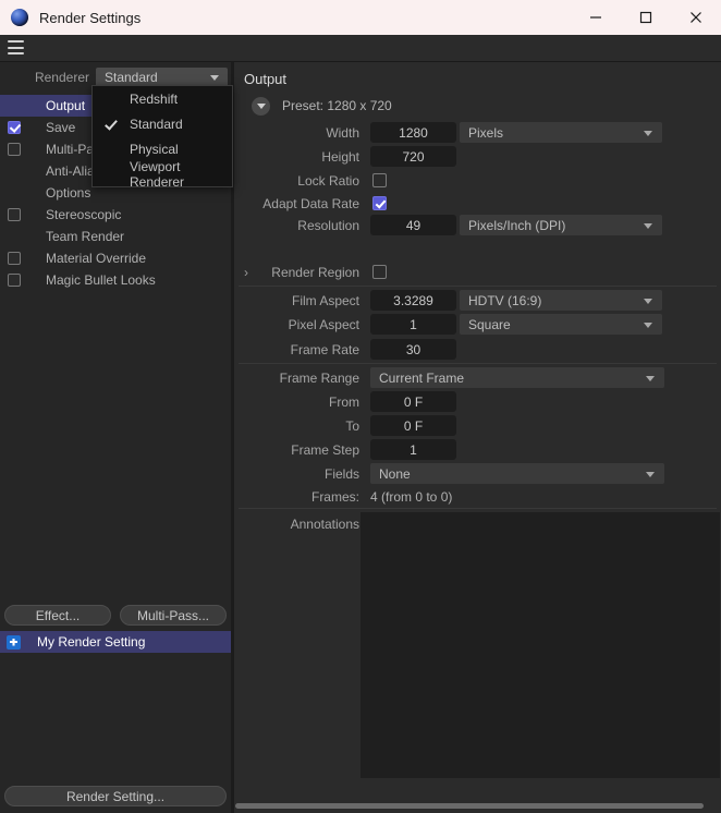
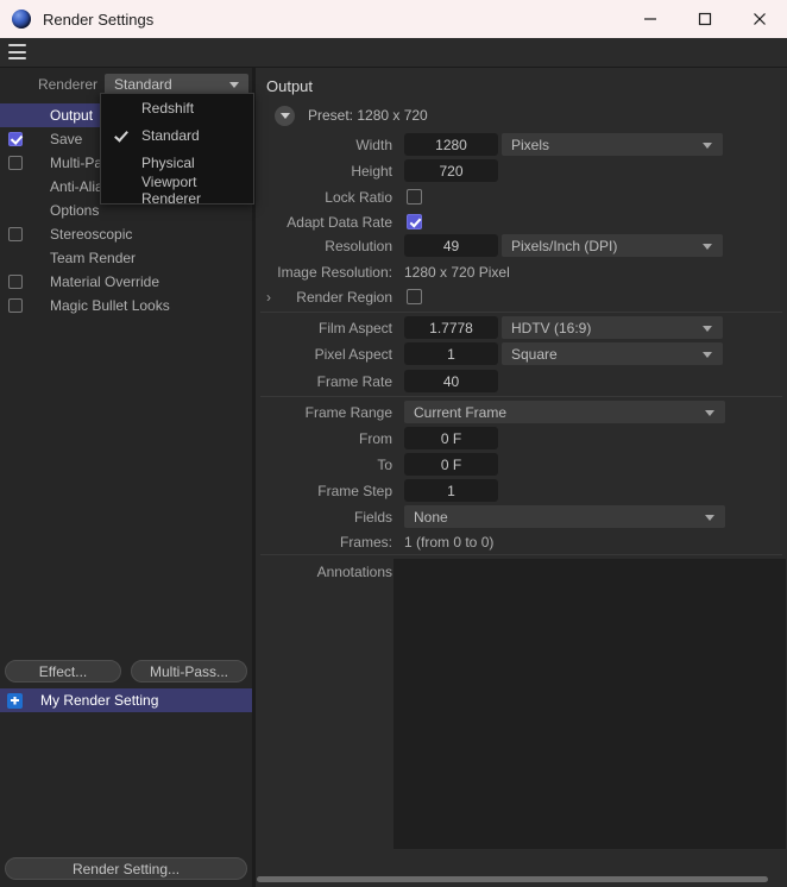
  Render Settings
  Renderer
  Standard
  Output
  Save
  Multi-Pa
  Options
  Stereoscopic
  Team Render
  Material Override
  Magic Bullet Looks
  Effect...
  Multi-Pass...
  My Render Setting
  Render Setting...
  Output
  Preset: 1280 x 720
  Width
  1280
  Pixels
  Height
  720
  Lock Ratio
  Adapt Data Rate
  Resolution
  49
  Pixels/Inch (DPI)
+ Image Resolution:
+ 1280 x 720 Pixel
  ›
  Render Region
  Film Aspect
- 3.3289
+ 1.7778
  HDTV (16:9)
  Pixel Aspect
  1
  Square
  Frame Rate
- 30
+ 40
  Frame Range
  Current Frame
  From
  0 F
  To
  0 F
  Frame Step
  1
  Fields
  None
  Frames:
- 4 (from 0 to 0)
+ 1 (from 0 to 0)
  Annotations
  Redshift
  Standard
  Physical
  Viewport Renderer
